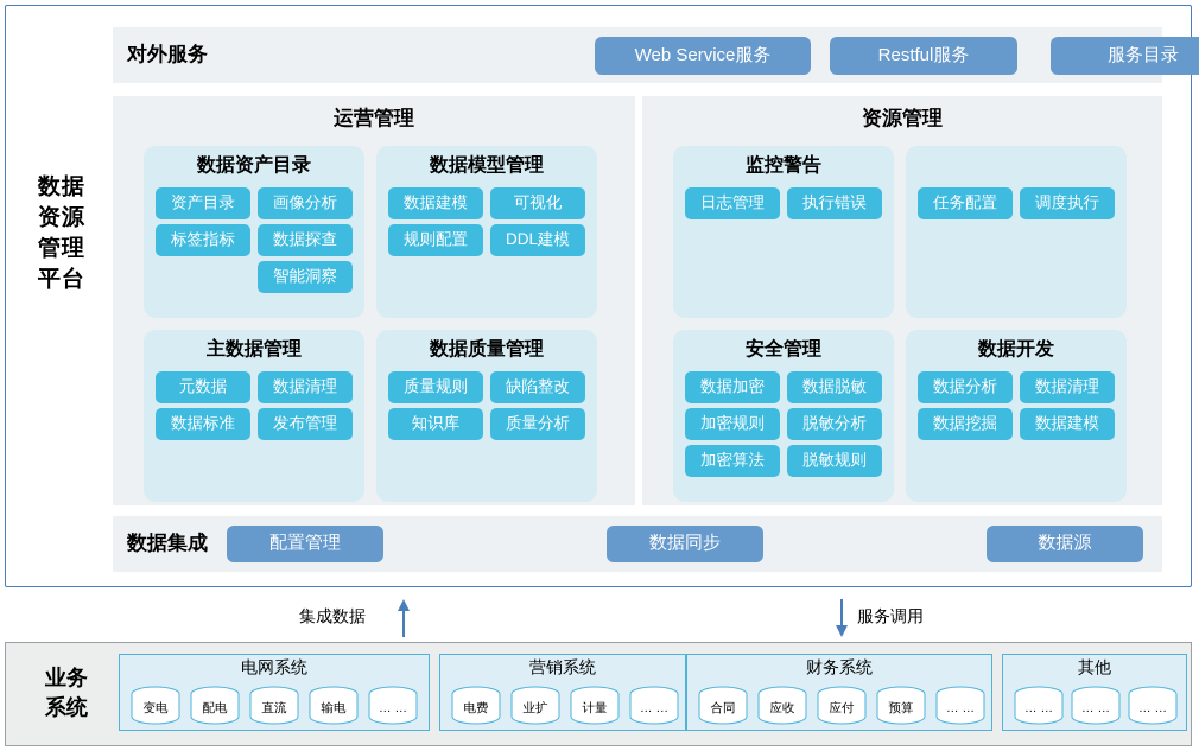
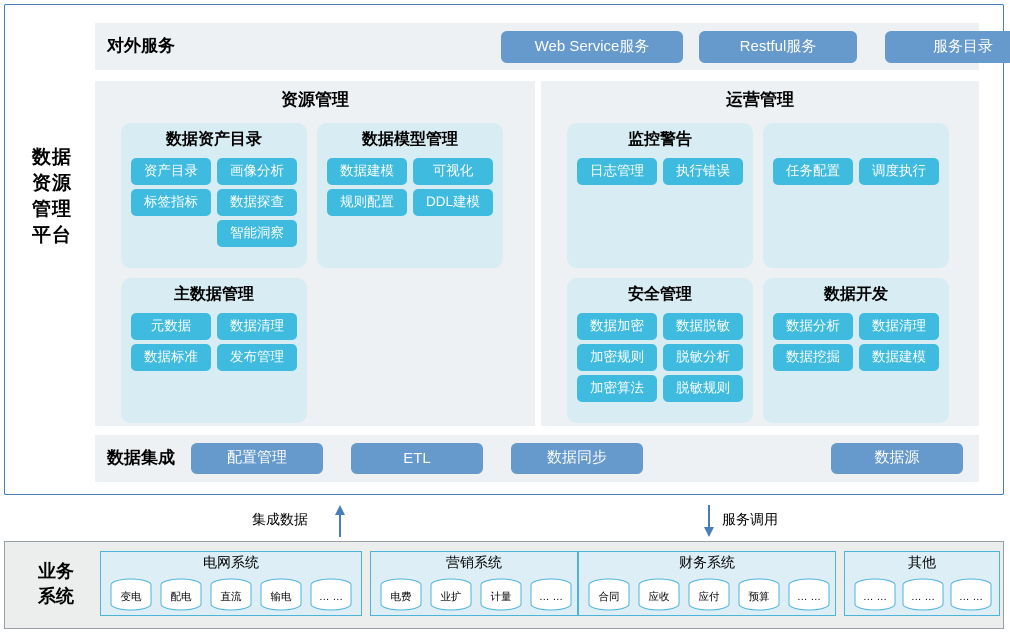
  数据
  资源
  管理
  平台
  对外服务
  Web Service服务
  Restful服务
  服务目录
- 运营管理
+ 资源管理
  数据资产目录
  资产目录
  标签指标
  画像分析
  数据探查
  智能洞察
  数据模型管理
  数据建模
  规则配置
  可视化
  DDL建模
  主数据管理
  元数据
  数据标准
  数据清理
  发布管理
- 数据质量管理
- 质量规则
- 知识库
- 缺陷整改
- 质量分析
- 资源管理
+ 运营管理
  监控警告
  日志管理
  执行错误
  任务配置
  调度执行
  安全管理
  数据加密
  加密规则
  加密算法
  数据脱敏
  脱敏分析
  脱敏规则
  数据开发
  数据分析
  数据挖掘
  数据清理
  数据建模
  数据集成
  配置管理
+ ETL
  数据同步
  数据源
  集成数据
  服务调用
  业务
  系统
  电网系统
  变电
  配电
  直流
  输电
  … …
  营销系统
  电费
  业扩
  计量
  … …
  财务系统
  合同
  应收
  应付
  预算
  … …
  其他
  … …
  … …
  … …
